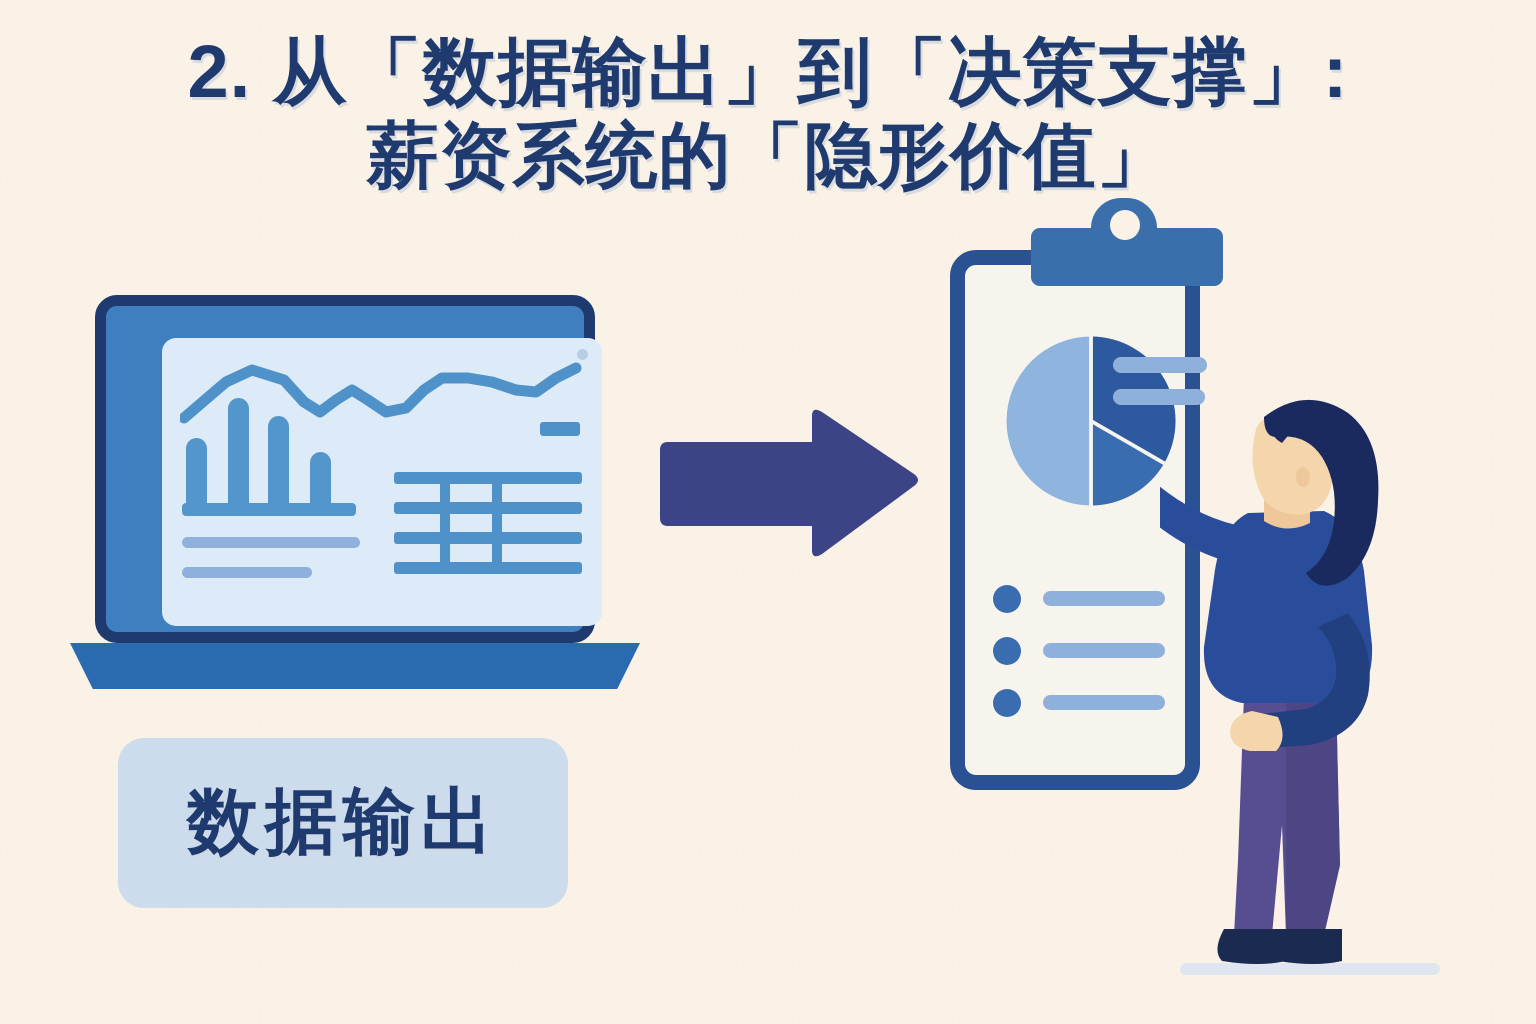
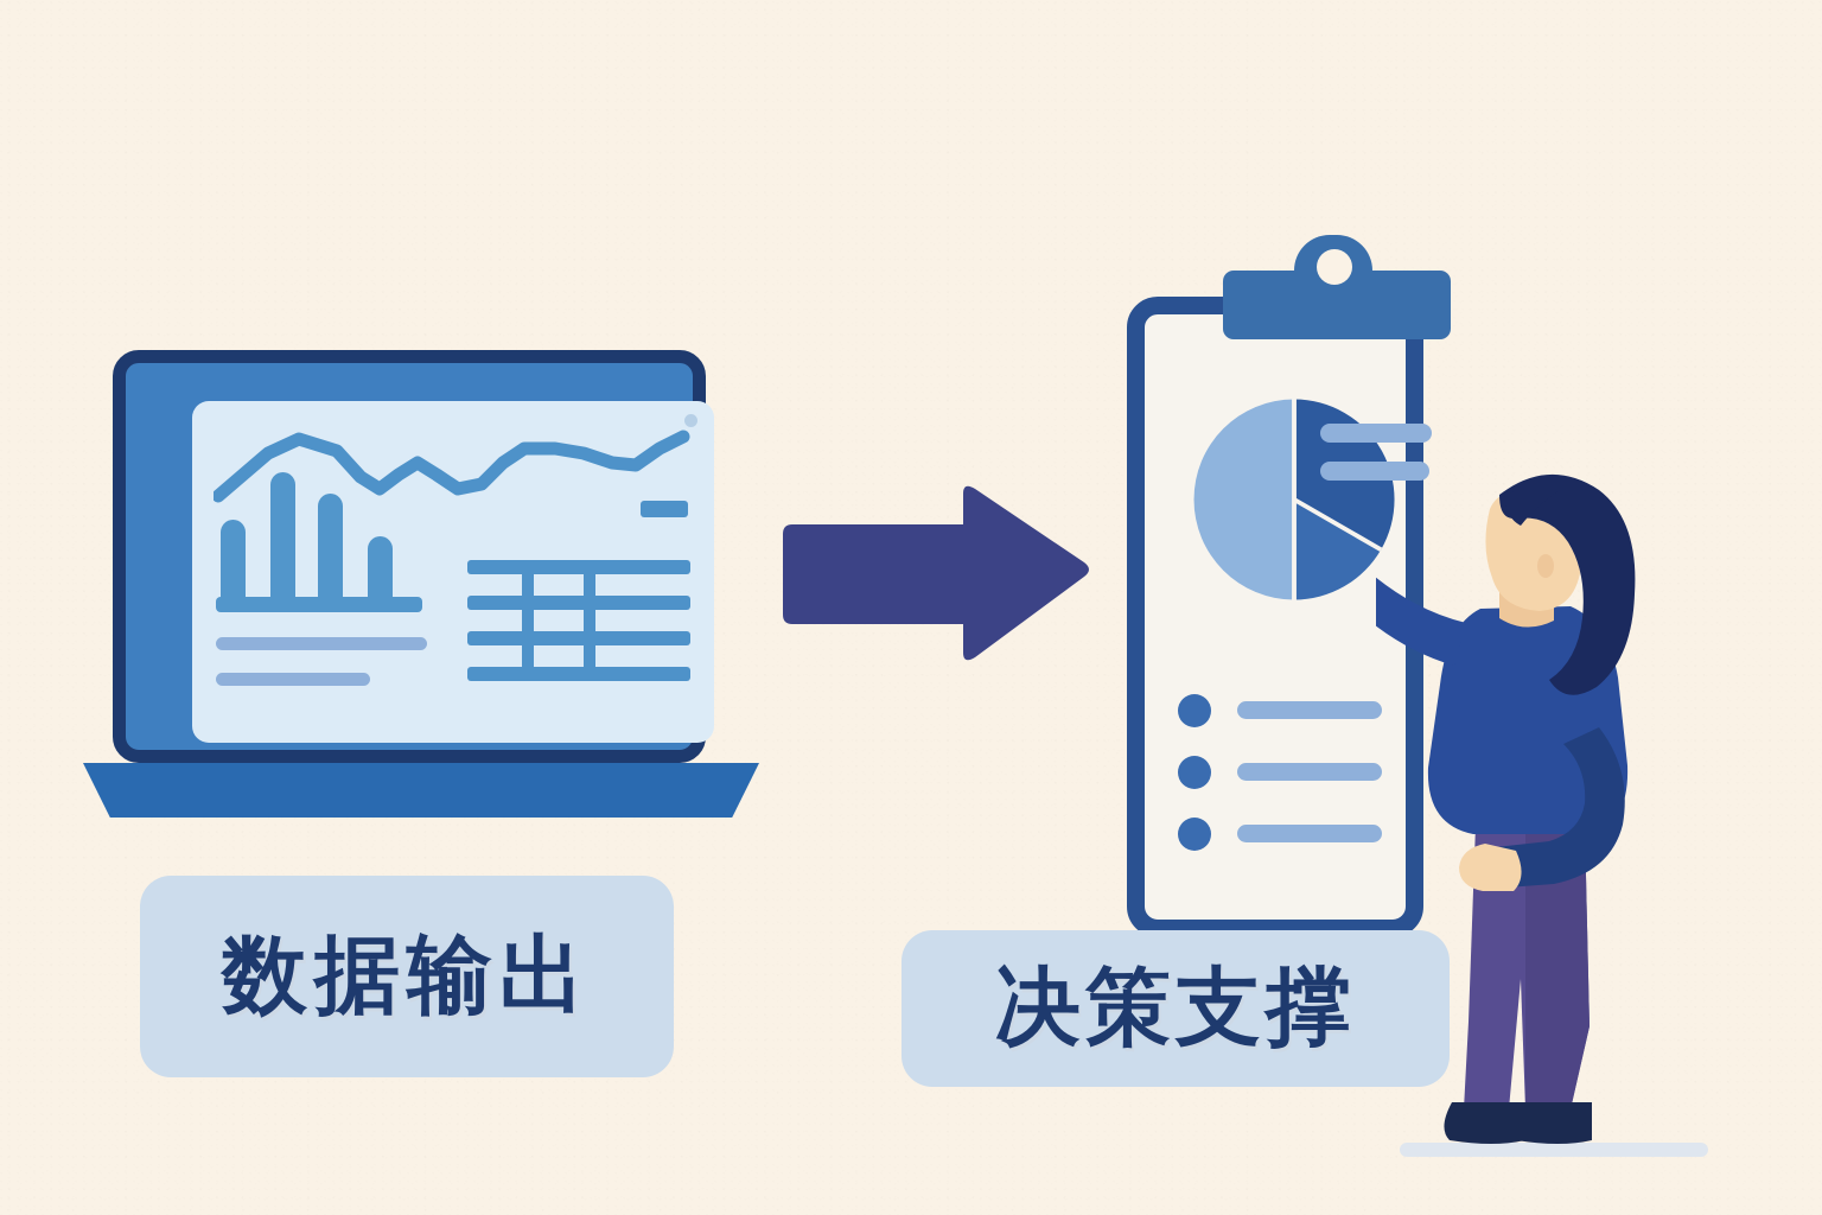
- 2. 从「数据输出」到「决策支撑」:
- 薪资系统的「隐形价值」
  数据输出
+ 决策支撑
